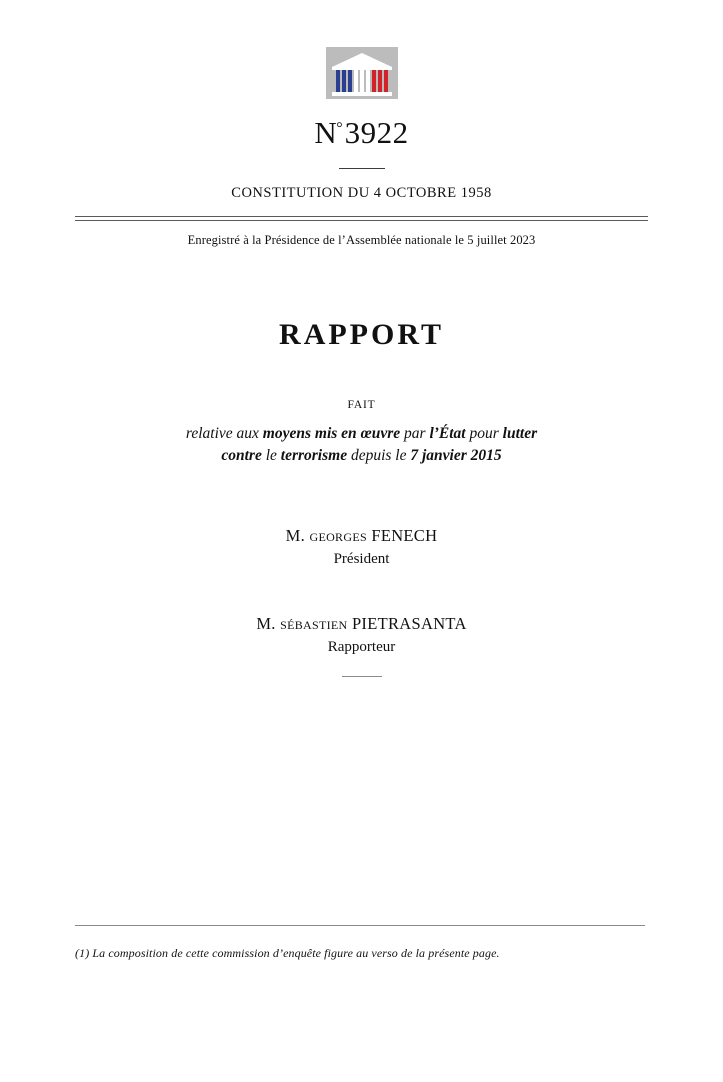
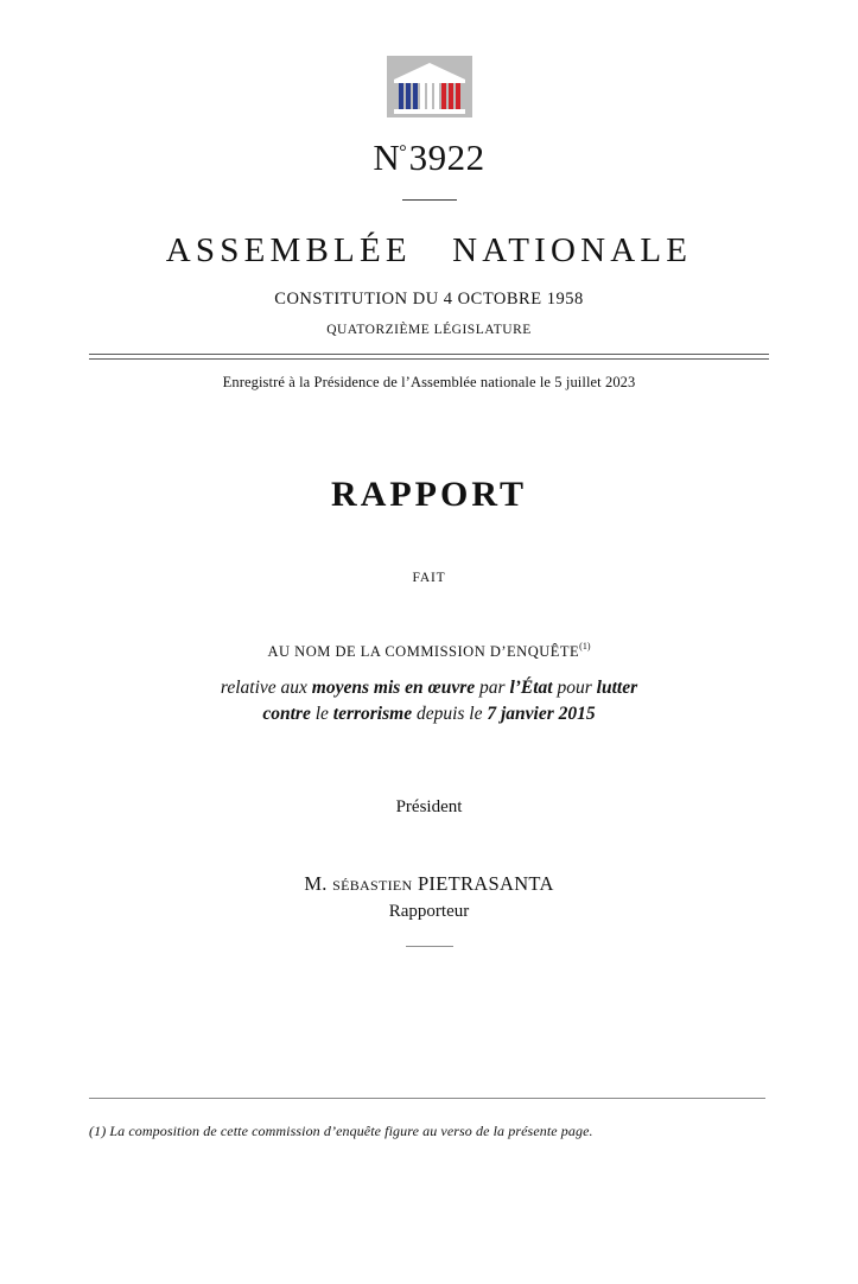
  N°3922
+ ASSEMBLÉE NATIONALE
  CONSTITUTION DU 4 OCTOBRE 1958
+ QUATORZIÈME LÉGISLATURE
  Enregistré à la Présidence de l’Assemblée nationale le 5 juillet 2023
  RAPPORT
  FAIT
+ AU NOM DE LA COMMISSION D’ENQUÊTE(1)
  relative aux moyens mis en œuvre par l’État pour lutter
  contre le terrorisme depuis le 7 janvier 2015
- M. georges FENECH
  Président
  M. sébastien PIETRASANTA
  Rapporteur
  (1) La composition de cette commission d’enquête figure au verso de la présente page.
